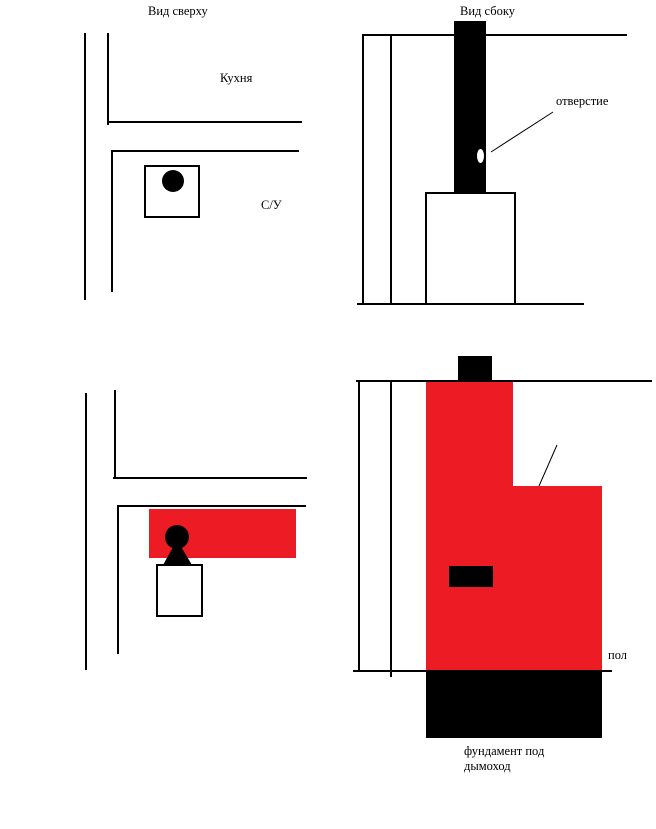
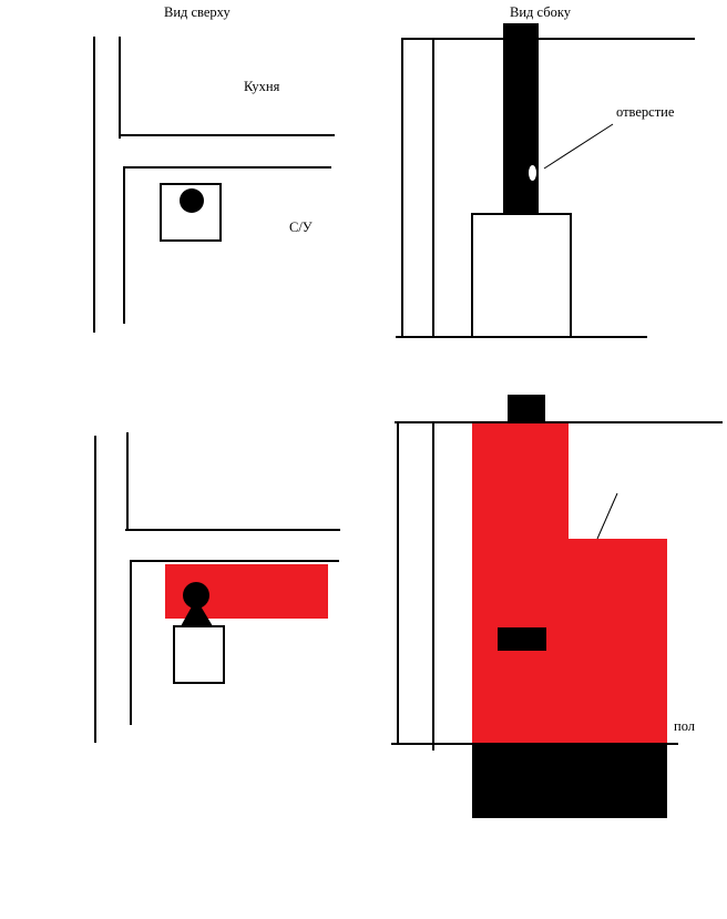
  Вид сверху
  Кухня
  С/У
  Вид сбоку
  отверстие
  пол
- фундамент под
- дымоход
